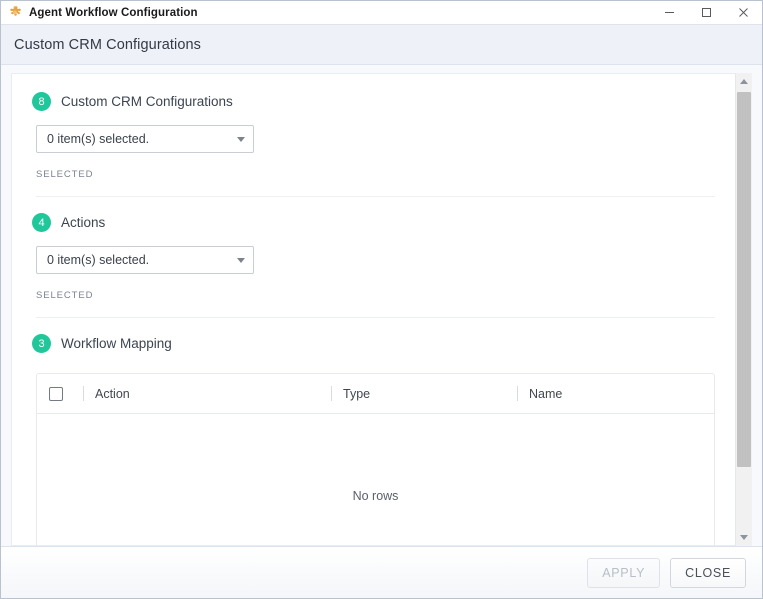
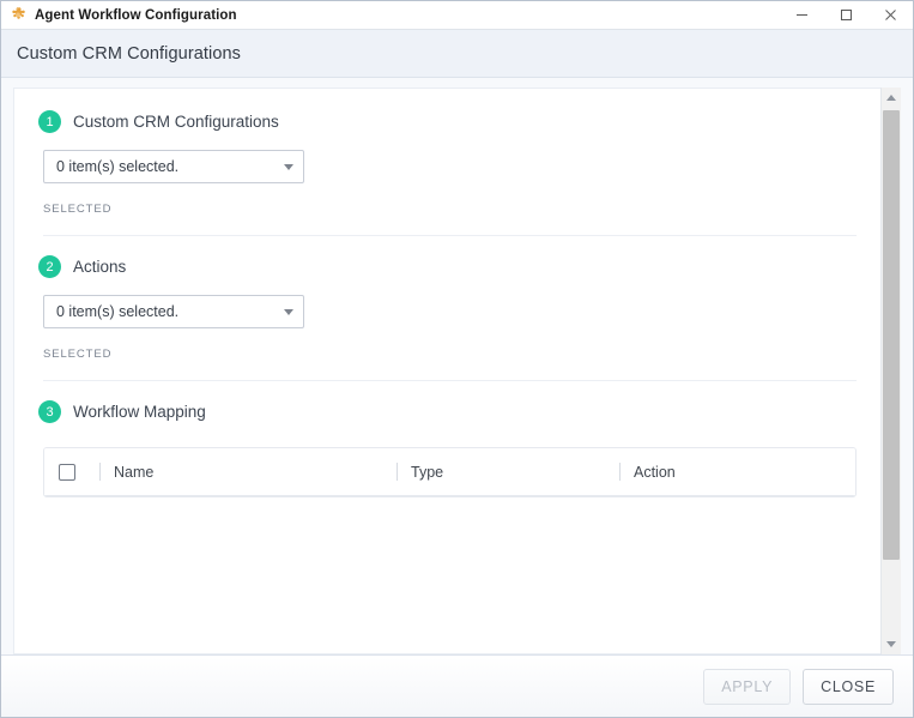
  Agent Workflow Configuration
  Custom CRM Configurations
- 8
+ 1
  Custom CRM Configurations
  0 item(s) selected.
  SELECTED
- 4
+ 2
  Actions
  0 item(s) selected.
  SELECTED
  3
  Workflow Mapping
- Action
+ Name
  Type
- Name
+ Action
- No rows
  APPLY
  CLOSE
